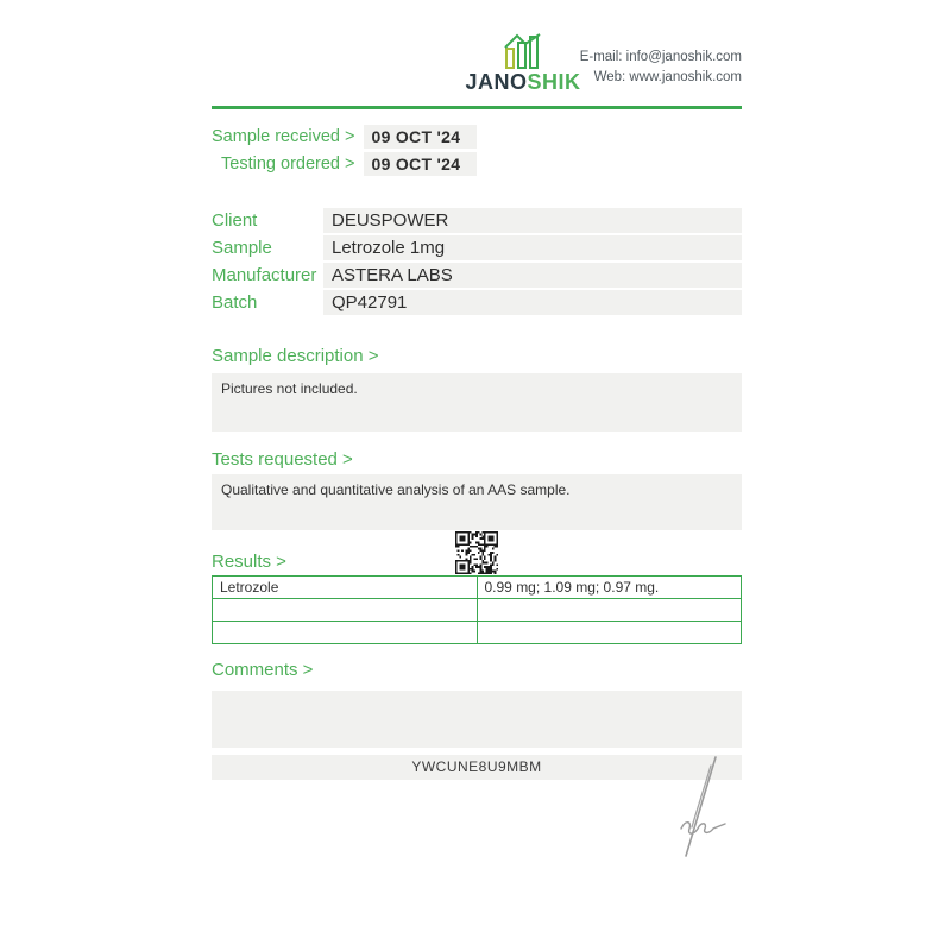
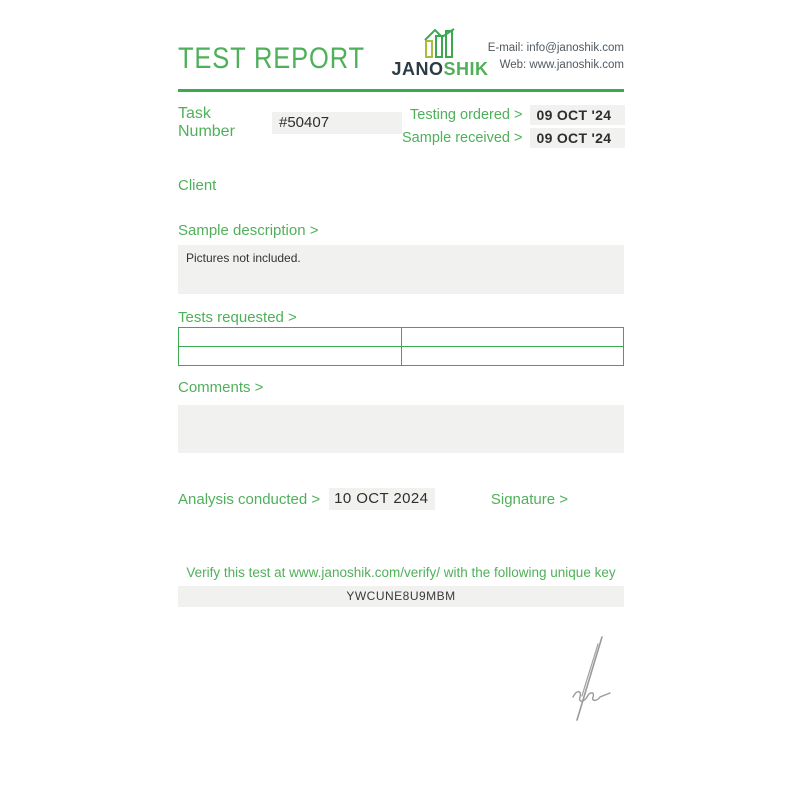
+ TEST REPORT
  JANOSHIK
  E-mail: info@janoshik.com
  Web: www.janoshik.com
+ Task Number
+ #50407
- Sample received >
+ Testing ordered >
  09 OCT '24
- Testing ordered >
+ Sample received >
  09 OCT '24
  Client
- DEUSPOWER
- Sample
- Letrozole 1mg
- Manufacturer
- ASTERA LABS
- Batch
- QP42791
  Sample description >
  Pictures not included.
  Tests requested >
- Qualitative and quantitative analysis of an AAS sample.
- Results >
- Letrozole	0.99 mg; 1.09 mg; 0.97 mg.
  Comments >
+ Analysis conducted >
+ 10 OCT 2024
+ Signature >
+ Verify this test at www.janoshik.com/verify/ with the following unique key
  YWCUNE8U9MBM
